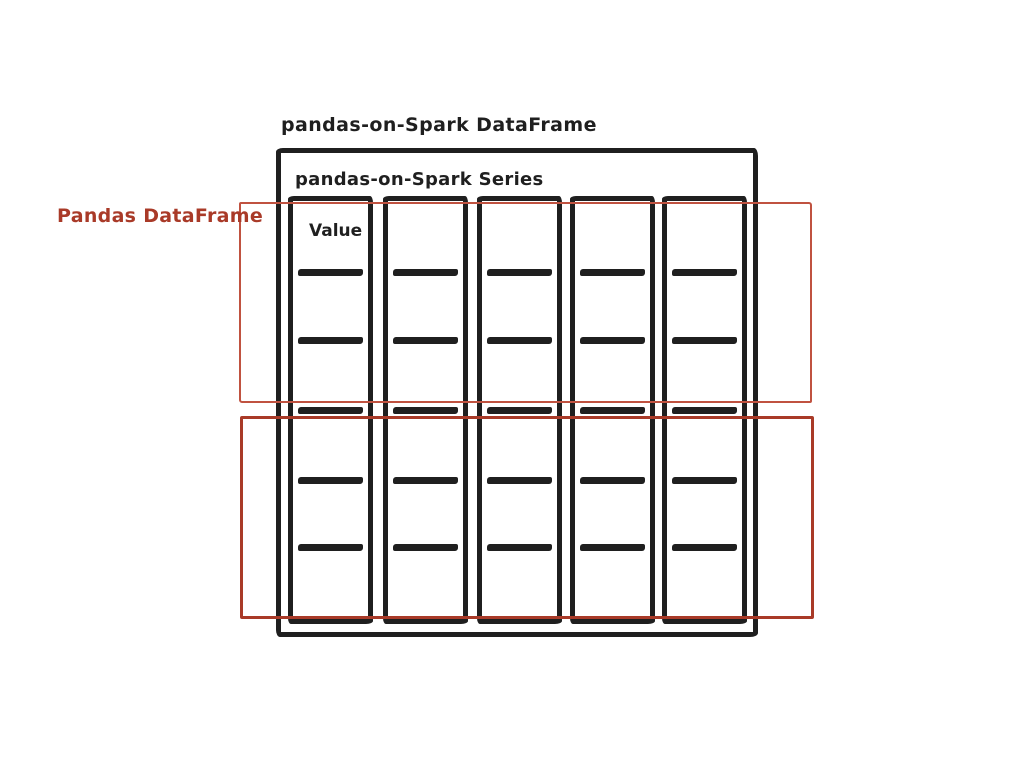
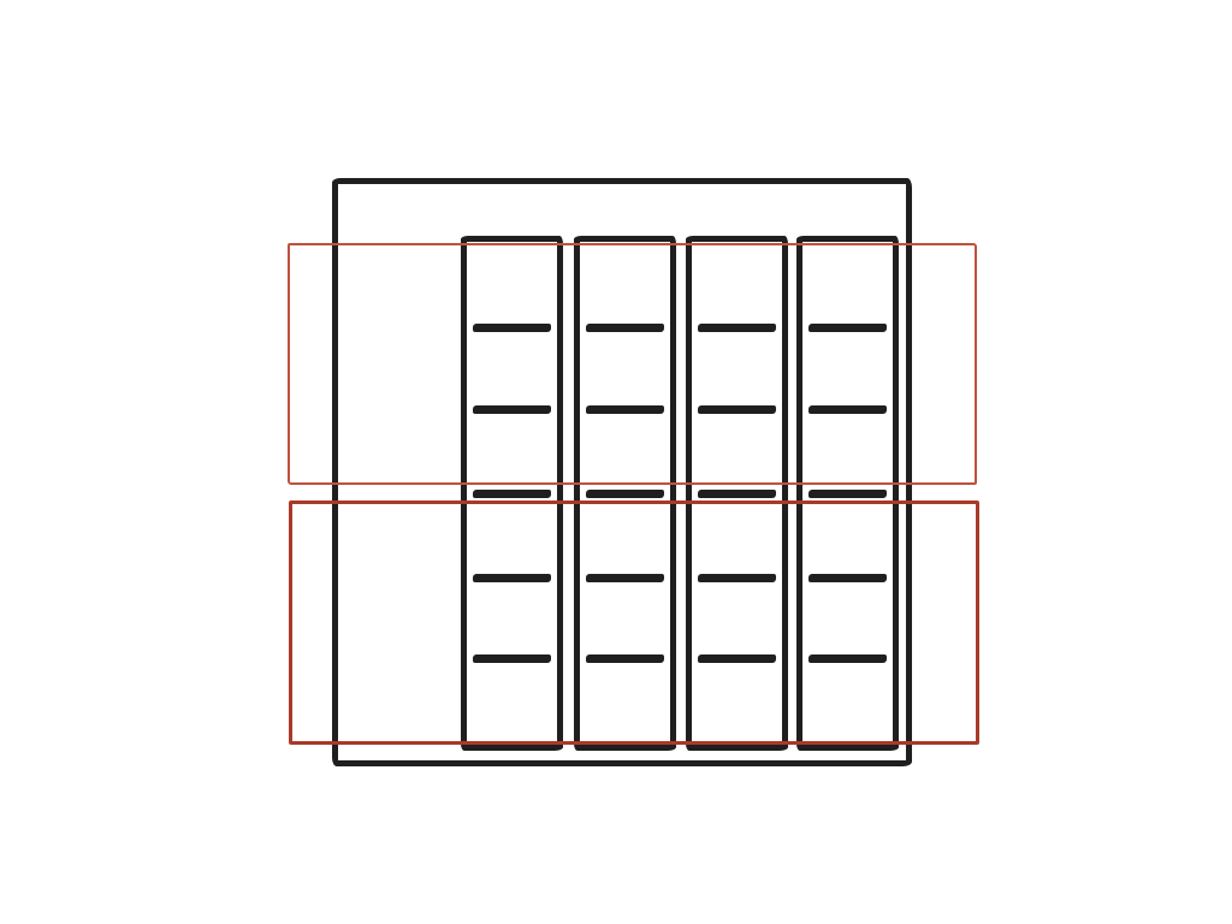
- pandas-on-Spark DataFrame
- pandas-on-Spark Series
- Value
- Pandas DataFrame
